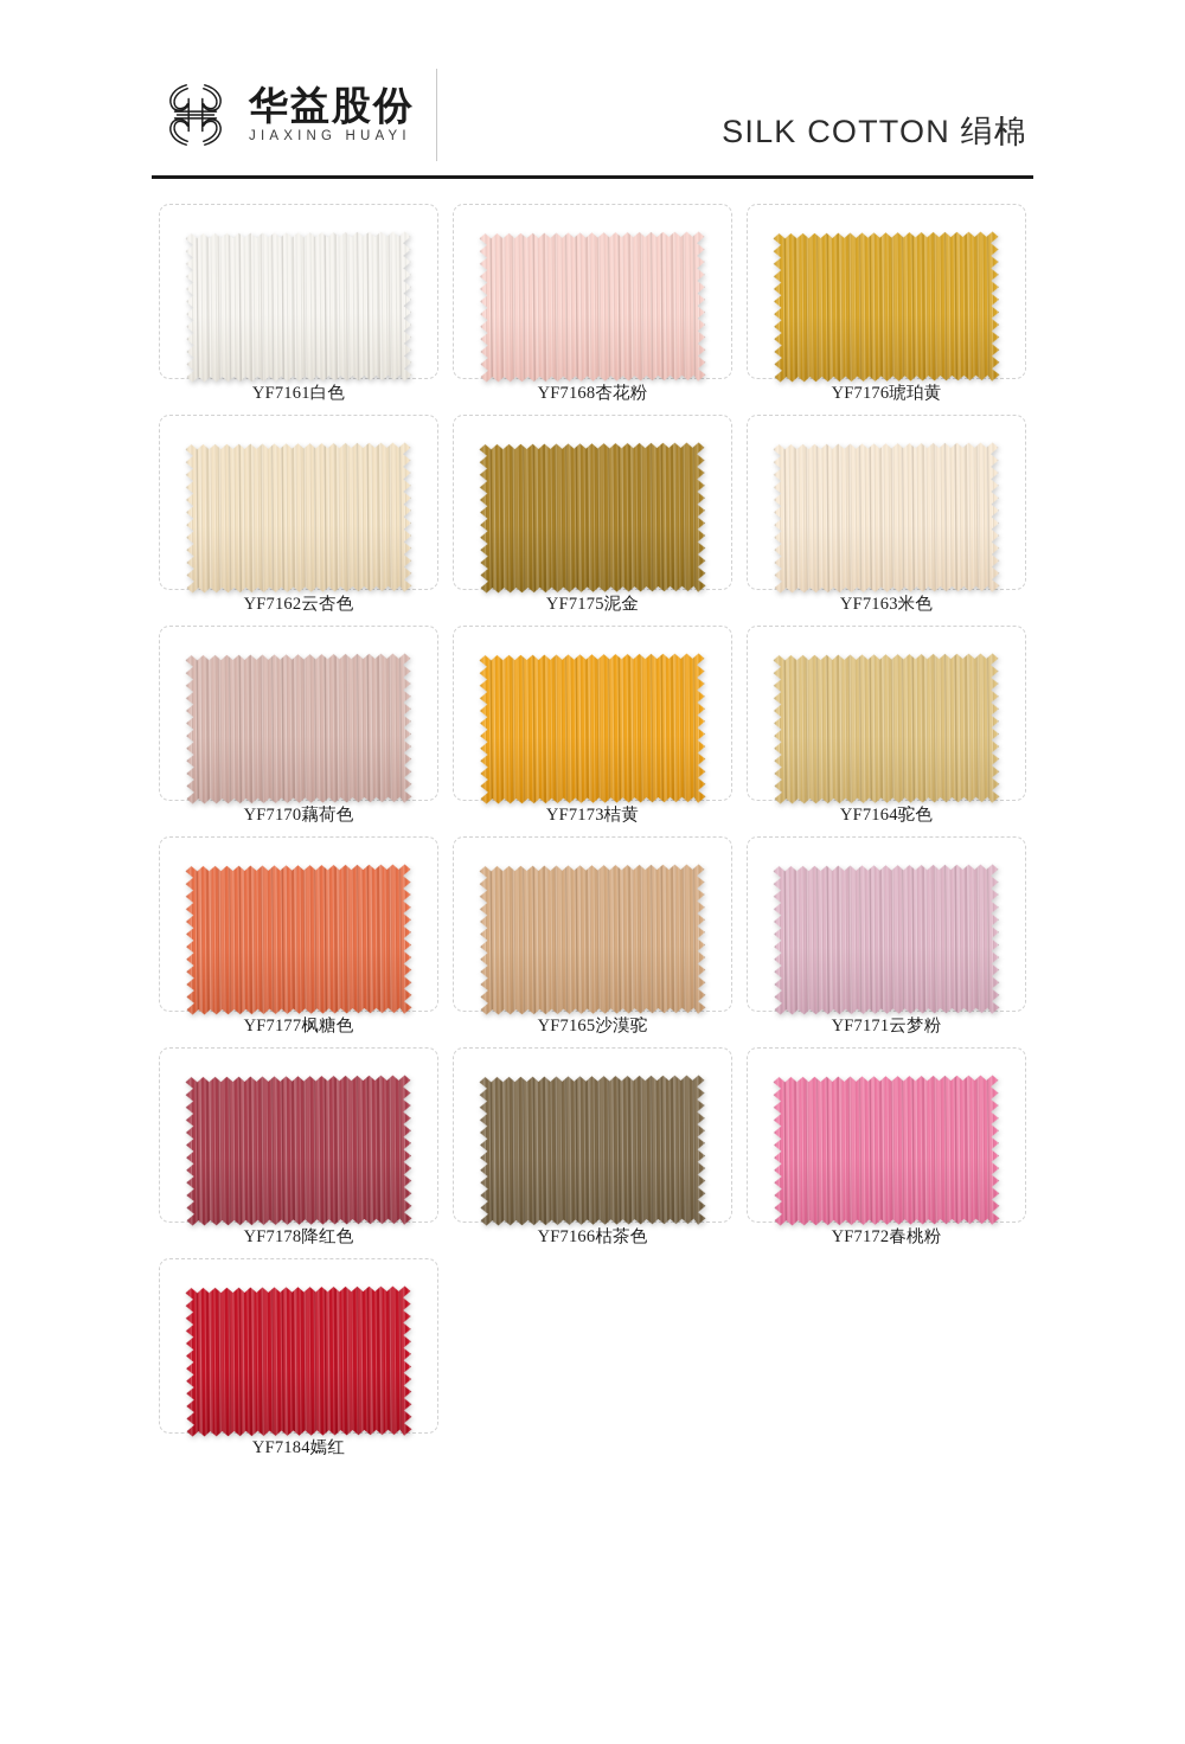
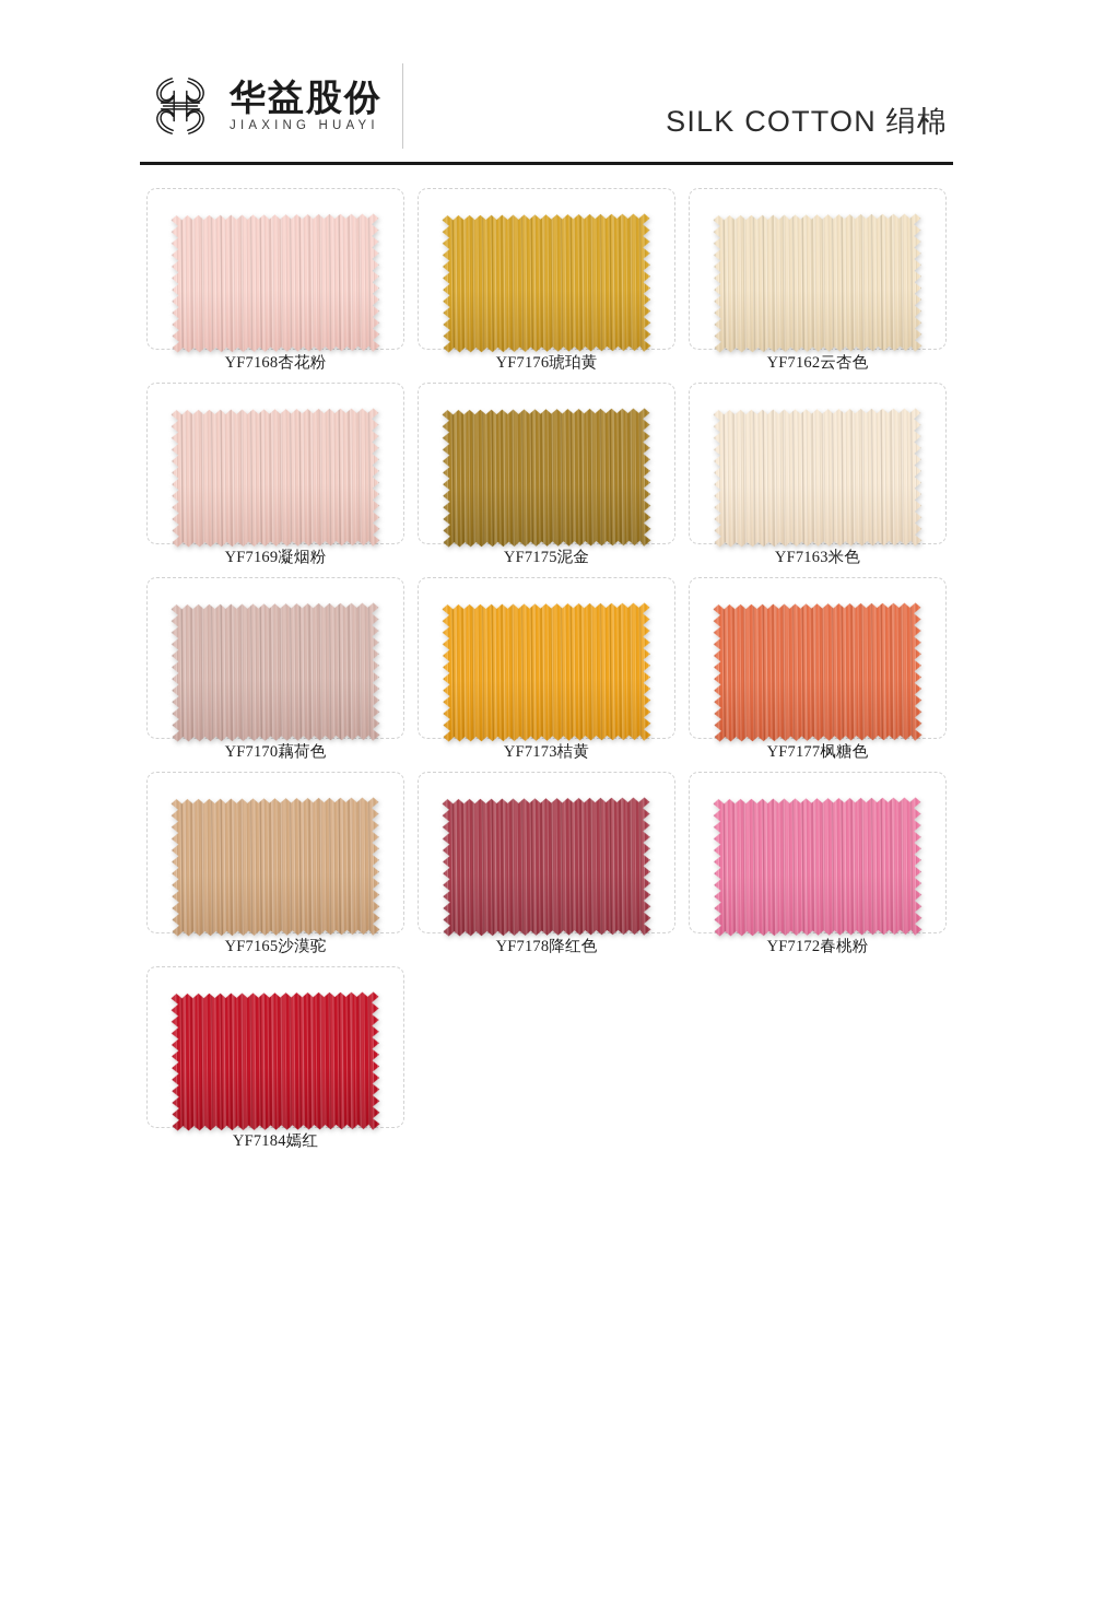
  华益股份
  JIAXING HUAYI
  SILK COTTON 绢棉
- YF7161白色
  YF7168杏花粉
  YF7176琥珀黄
  YF7162云杏色
+ YF7169凝烟粉
  YF7175泥金
  YF7163米色
  YF7170藕荷色
  YF7173桔黄
- YF7164驼色
  YF7177枫糖色
  YF7165沙漠驼
- YF7171云梦粉
  YF7178降红色
- YF7166枯茶色
  YF7172春桃粉
  YF7184嫣红
